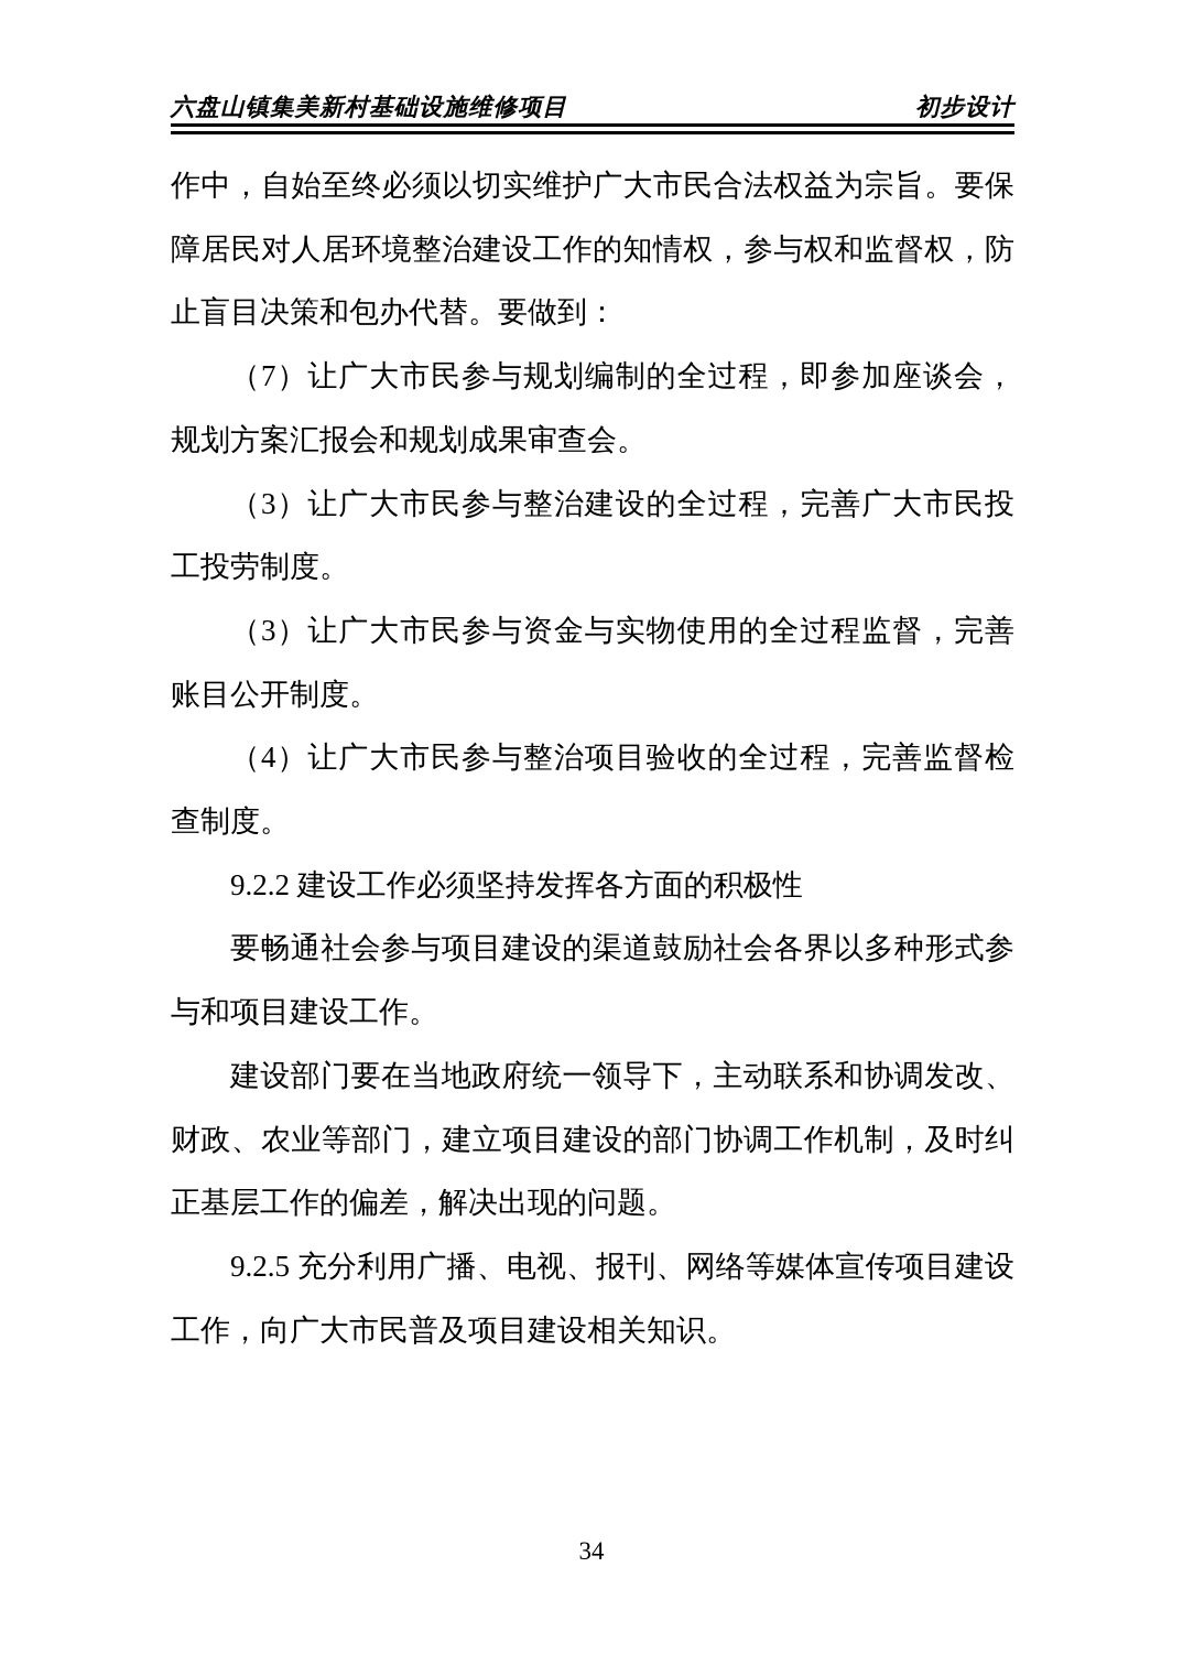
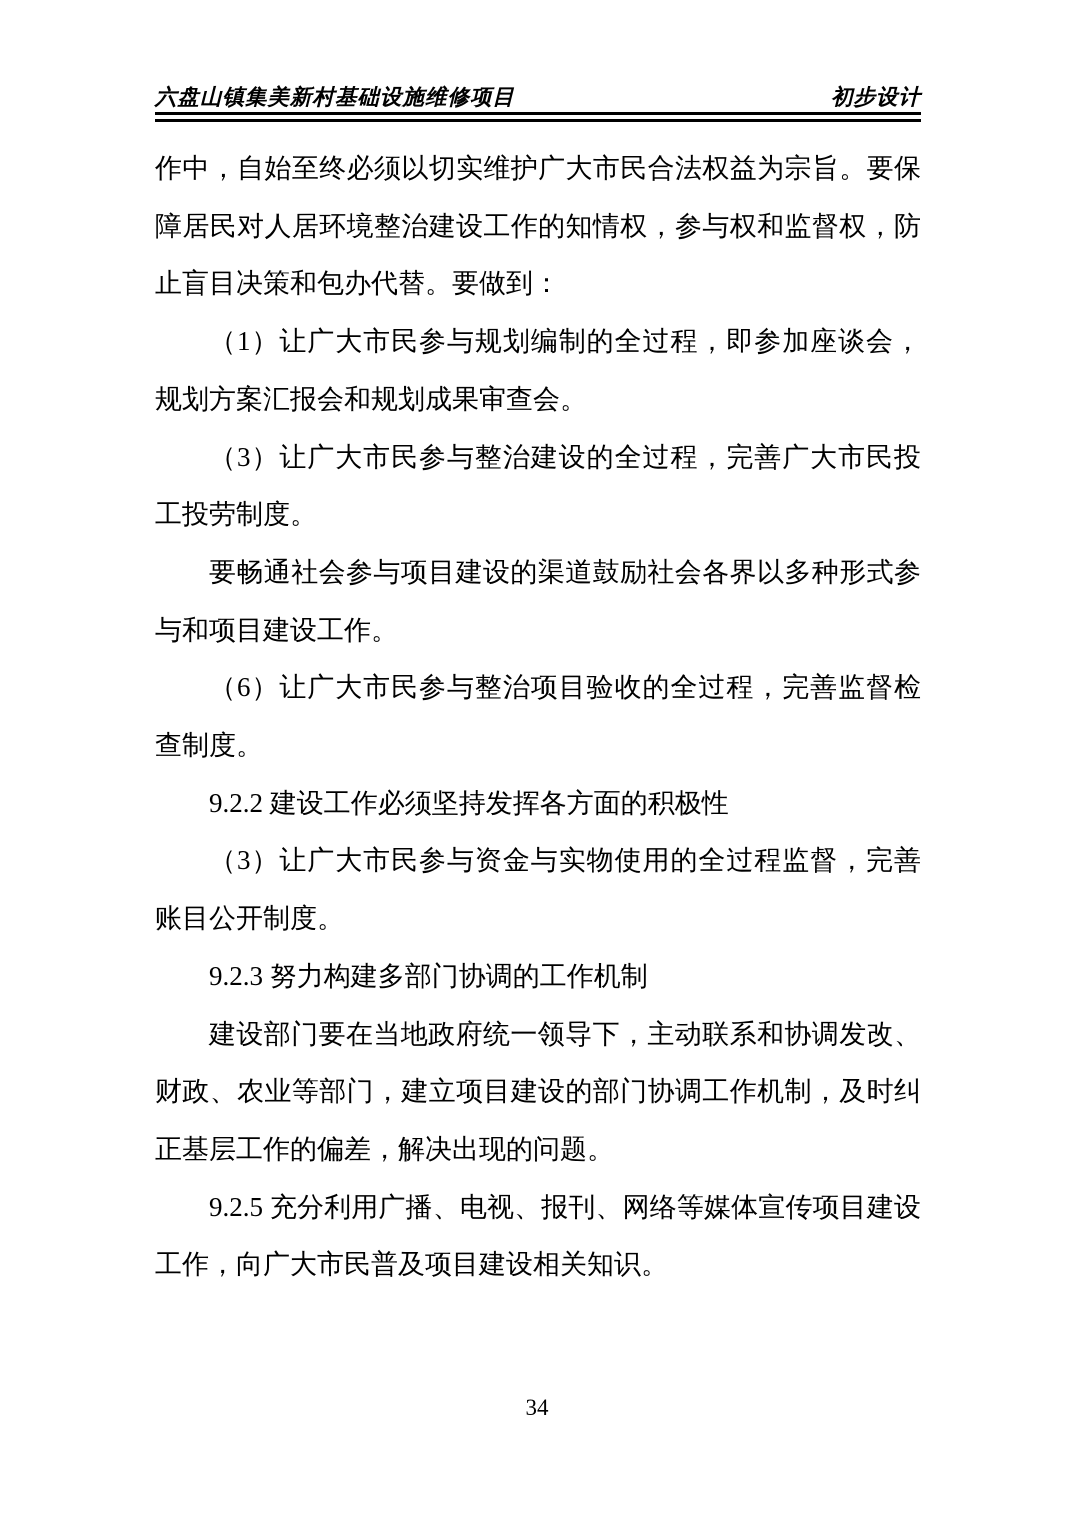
  六盘山镇集美新村基础设施维修项目
  初步设计
  作中，自始至终必须以切实维护广大市民合法权益为宗旨。要保障居民对人居环境整治建设工作的知情权，参与权和监督权，防止盲目决策和包办代替。要做到：
- （7）让广大市民参与规划编制的全过程，即参加座谈会，规划方案汇报会和规划成果审查会。
+ （1）让广大市民参与规划编制的全过程，即参加座谈会，规划方案汇报会和规划成果审查会。
  （3）让广大市民参与整治建设的全过程，完善广大市民投工投劳制度。
- （3）让广大市民参与资金与实物使用的全过程监督，完善账目公开制度。
+ 要畅通社会参与项目建设的渠道鼓励社会各界以多种形式参与和项目建设工作。
- （4）让广大市民参与整治项目验收的全过程，完善监督检查制度。
+ （6）让广大市民参与整治项目验收的全过程，完善监督检查制度。
  9.2.2 建设工作必须坚持发挥各方面的积极性
- 要畅通社会参与项目建设的渠道鼓励社会各界以多种形式参与和项目建设工作。
+ （3）让广大市民参与资金与实物使用的全过程监督，完善账目公开制度。
+ 9.2.3 努力构建多部门协调的工作机制
  建设部门要在当地政府统一领导下，主动联系和协调发改、财政、农业等部门，建立项目建设的部门协调工作机制，及时纠正基层工作的偏差，解决出现的问题。
  9.2.5 充分利用广播、电视、报刊、网络等媒体宣传项目建设工作，向广大市民普及项目建设相关知识。
  34
